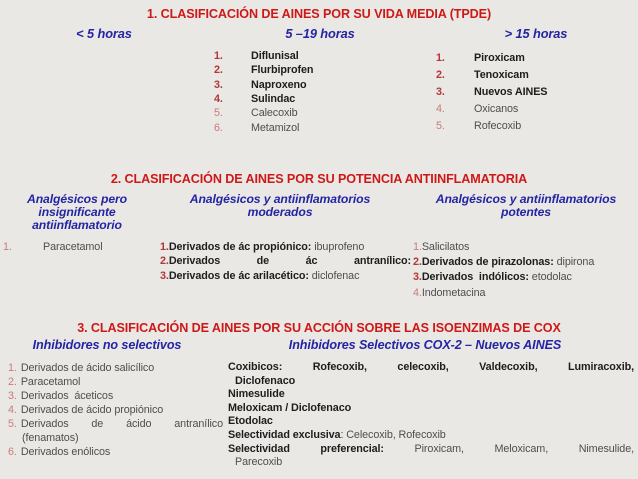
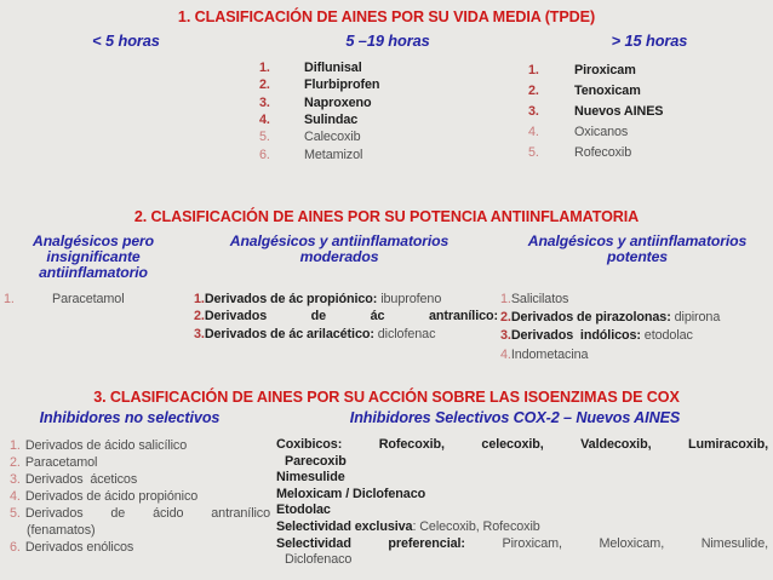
  1. CLASIFICACIÓN DE AINES POR SU VIDA MEDIA (TPDE)
  < 5 horas
  5 –19 horas
  > 15 horas
  1. Diflunisal
  2. Flurbiprofen
  3. Naproxeno
  4. Sulindac
  5. Calecoxib
  6. Metamizol
  1. Piroxicam
  2. Tenoxicam
  3. Nuevos AINES
  4. Oxicanos
  5. Rofecoxib
  2. CLASIFICACIÓN DE AINES POR SU POTENCIA ANTIINFLAMATORIA
  Analgésicos pero insignificante antiinflamatorio
  Analgésicos y antiinflamatorios moderados
  Analgésicos y antiinflamatorios potentes
  1. Paracetamol
  1.Derivados de ác propiónico: ibuprofeno
  2.Derivados de ác antranílico:
  3.Derivados de ác arilacético: diclofenac
  1.Salicilatos
  2.Derivados de pirazolonas: dipirona
  3.Derivados indólicos: etodolac
  4.Indometacina
  3. CLASIFICACIÓN DE AINES POR SU ACCIÓN SOBRE LAS ISOENZIMAS DE COX
  Inhibidores no selectivos
  Inhibidores Selectivos COX-2 – Nuevos AINES
  1. Derivados de ácido salicílico
  2. Paracetamol
  3. Derivados áceticos
  4. Derivados de ácido propiónico
  5. Derivados de ácido antranílico
  (fenamatos)
  6. Derivados enólicos
  Coxibicos: Rofecoxib, celecoxib, Valdecoxib, Lumiracoxib,
- Diclofenaco
+ Parecoxib
  Nimesulide
  Meloxicam / Diclofenaco
  Etodolac
  Selectividad exclusiva: Celecoxib, Rofecoxib
  Selectividad preferencial: Piroxicam, Meloxicam, Nimesulide,
- Parecoxib
+ Diclofenaco
